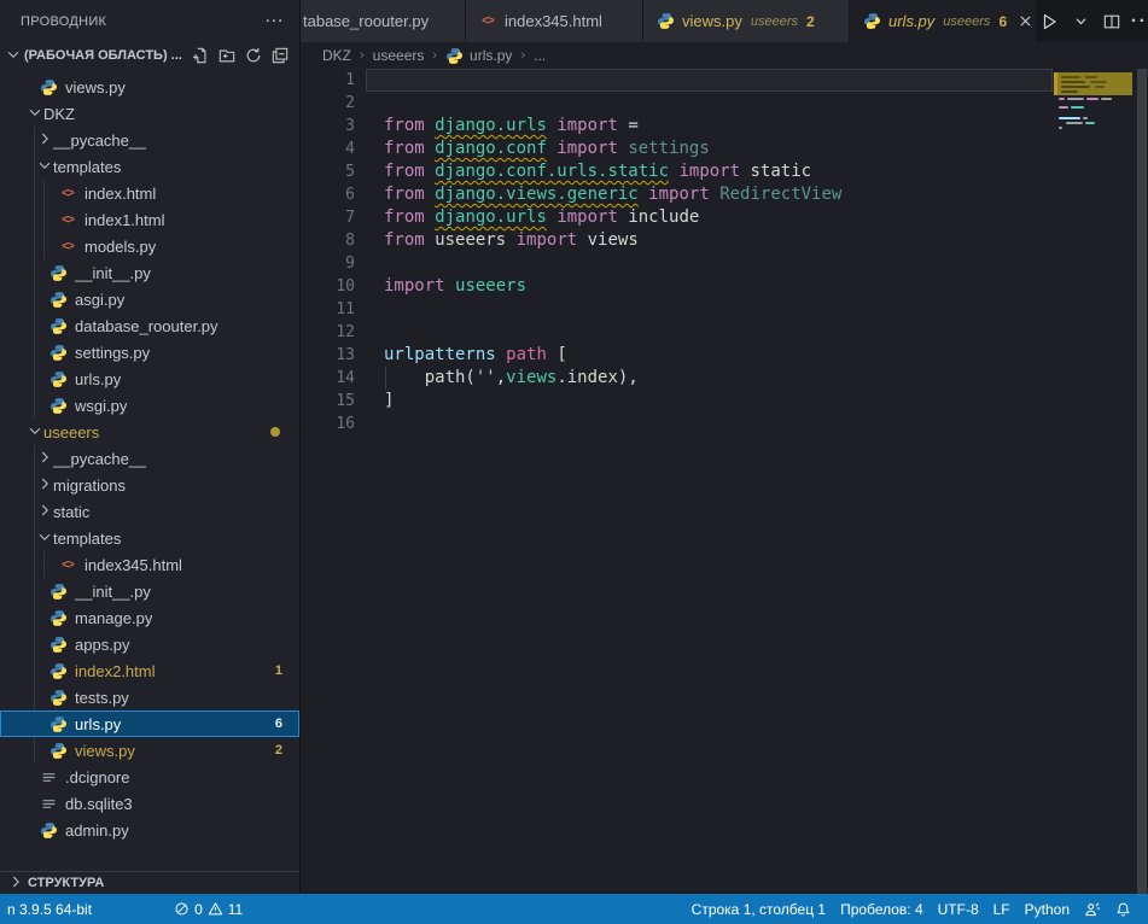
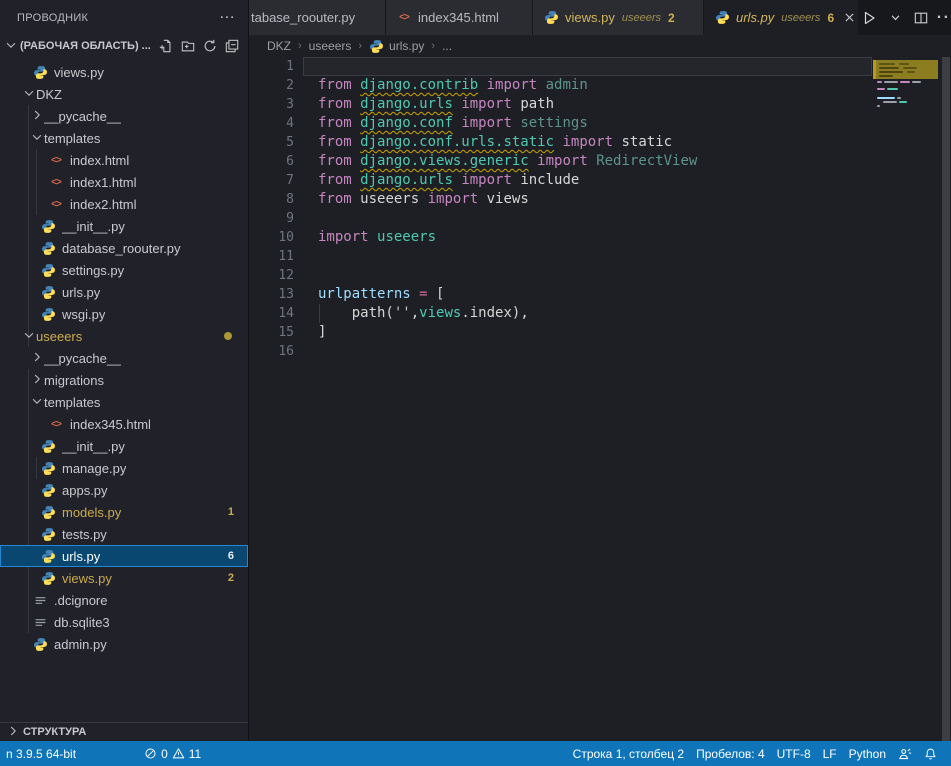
  ПРОВОДНИК
  ···
  (РАБОЧАЯ ОБЛАСТЬ) ...
  views.py
  DKZ
  __pycache__
  templates
  <>
  index.html
  <>
  index1.html
  <>
- models.py
+ index2.html
  __init__.py
- asgi.py
  database_roouter.py
  settings.py
  urls.py
  wsgi.py
  useeers
  __pycache__
  migrations
- static
  templates
  <>
  index345.html
  __init__.py
  manage.py
  apps.py
- index2.html
+ models.py
  1
  tests.py
  urls.py
  6
  views.py
  2
  .dcignore
  db.sqlite3
  admin.py
  СТРУКТУРА
  tabase_roouter.py
  <>
  index345.html
  views.py
  useeers
  2
  urls.py
  useeers
  6
  DKZ
  ›
  useeers
  ›
  urls.py
  ›
  ...
  1
  2
+ from django.contrib import admin
  3
- from django.urls import =
+ from django.urls import path
  4
  from django.conf import settings
  5
  from django.conf.urls.static import static
  6
  from django.views.generic import RedirectView
  7
  from django.urls import include
  8
  from useeers import views
  9
  10
  import useeers
  11
  12
  13
- urlpatterns path [
+ urlpatterns = [
  14
  path('',views.index),
  15
  ]
  16
  n 3.9.5 64-bit
  0
  11
- Строка 1, столбец 1
+ Строка 1, столбец 2
  Пробелов: 4
  UTF-8
  LF
  Python
